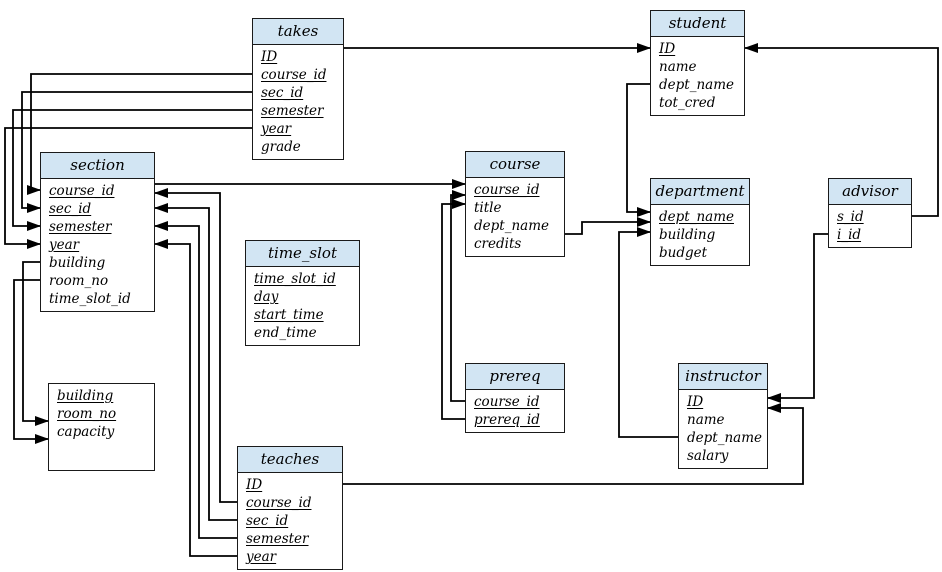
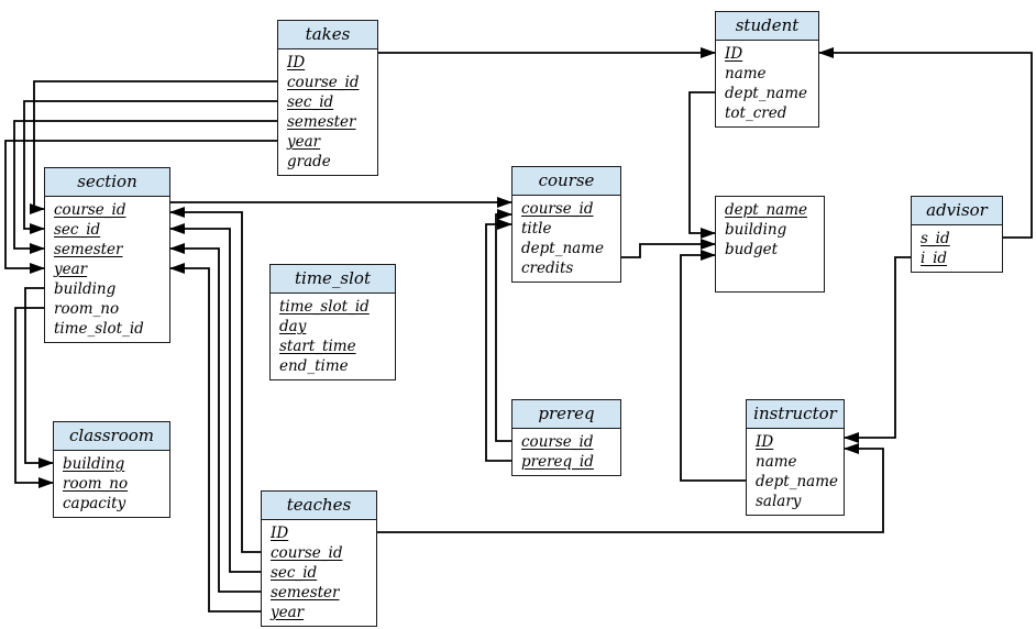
  takes
  ID
  course_id
  sec_id
  semester
  year
  grade
  student
  ID
  name
  dept_name
  tot_cred
  section
  course_id
  sec_id
  semester
  year
  building
  room_no
  time_slot_id
  course
  course_id
  title
  dept_name
  credits
- department
  dept_name
  building
  budget
  advisor
  s_id
  i_id
  time_slot
  time_slot_id
  day
  start_time
  end_time
  prereq
  course_id
  prereq_id
  instructor
  ID
  name
  dept_name
  salary
+ classroom
  building
  room_no
  capacity
  teaches
  ID
  course_id
  sec_id
  semester
  year
